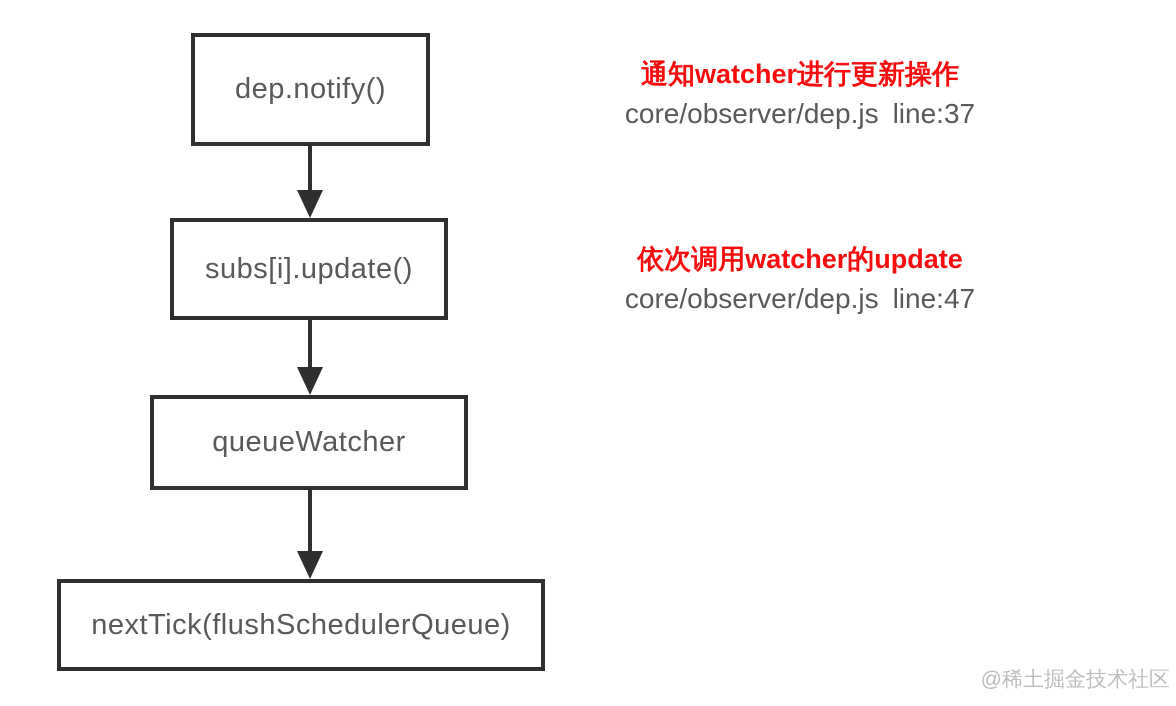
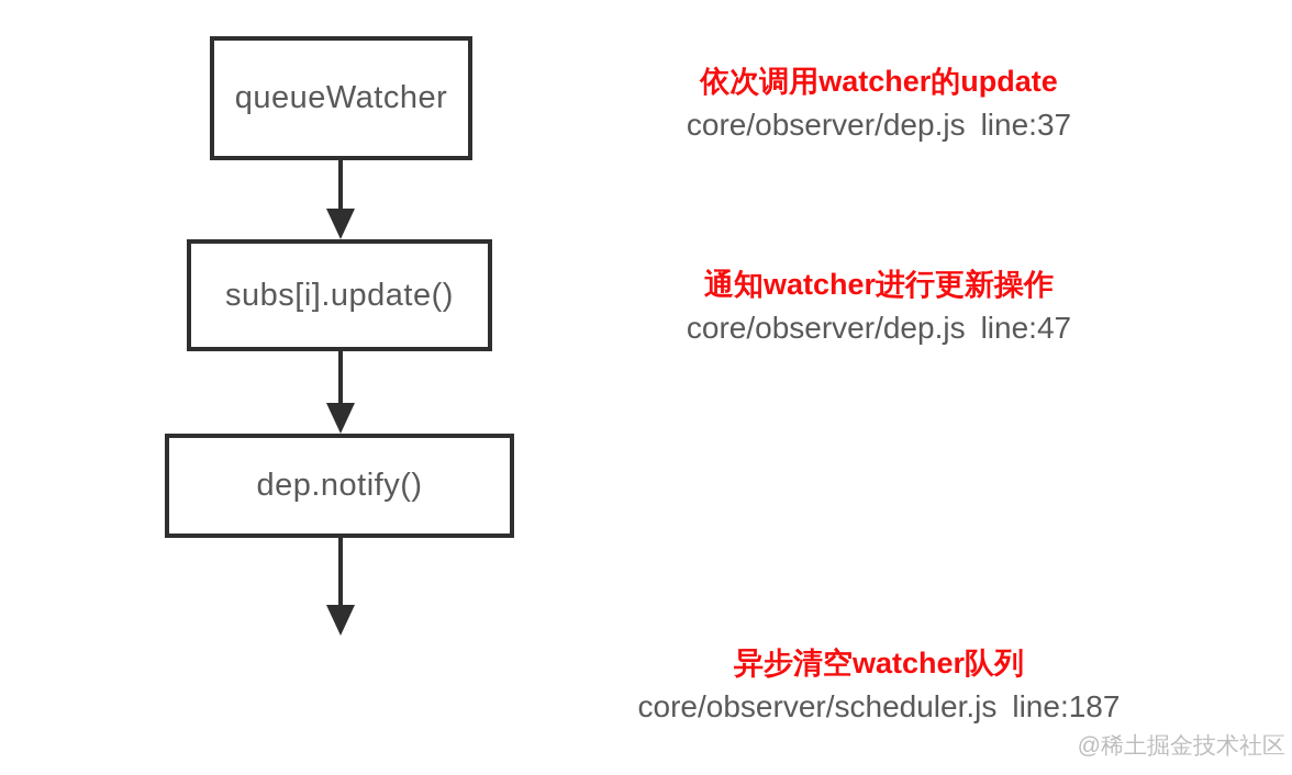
- dep.notify()
+ queueWatcher
  subs[i].update()
- queueWatcher
+ dep.notify()
- nextTick(flushSchedulerQueue)
- 通知watcher进行更新操作
+ 依次调用watcher的update
  core/observer/dep.js line:37
- 依次调用watcher的update
+ 通知watcher进行更新操作
  core/observer/dep.js line:47
+ 异步清空watcher队列
+ core/observer/scheduler.js line:187
  @稀土掘金技术社区
